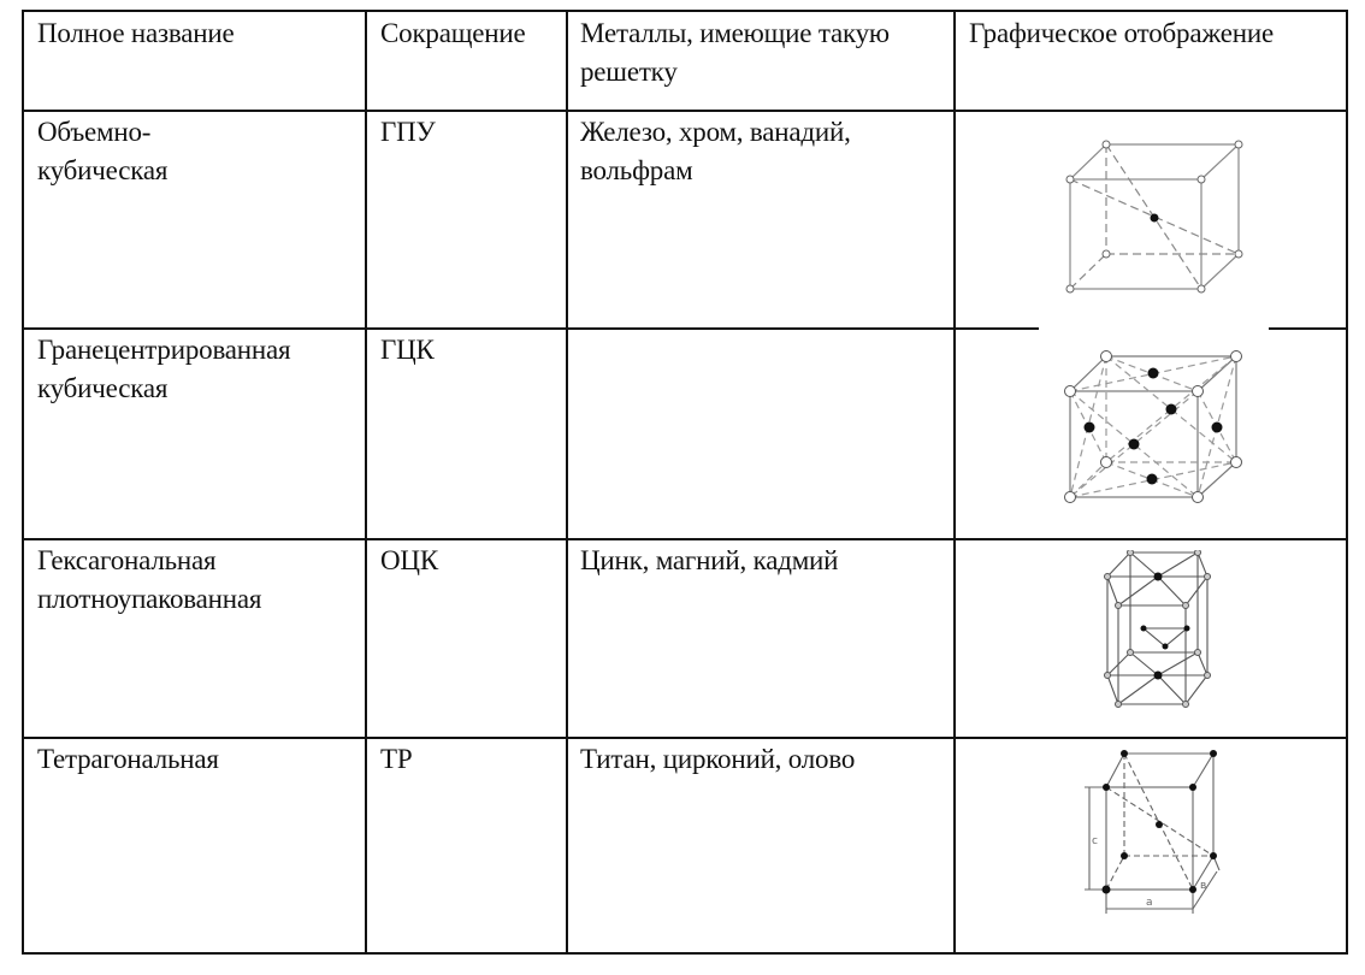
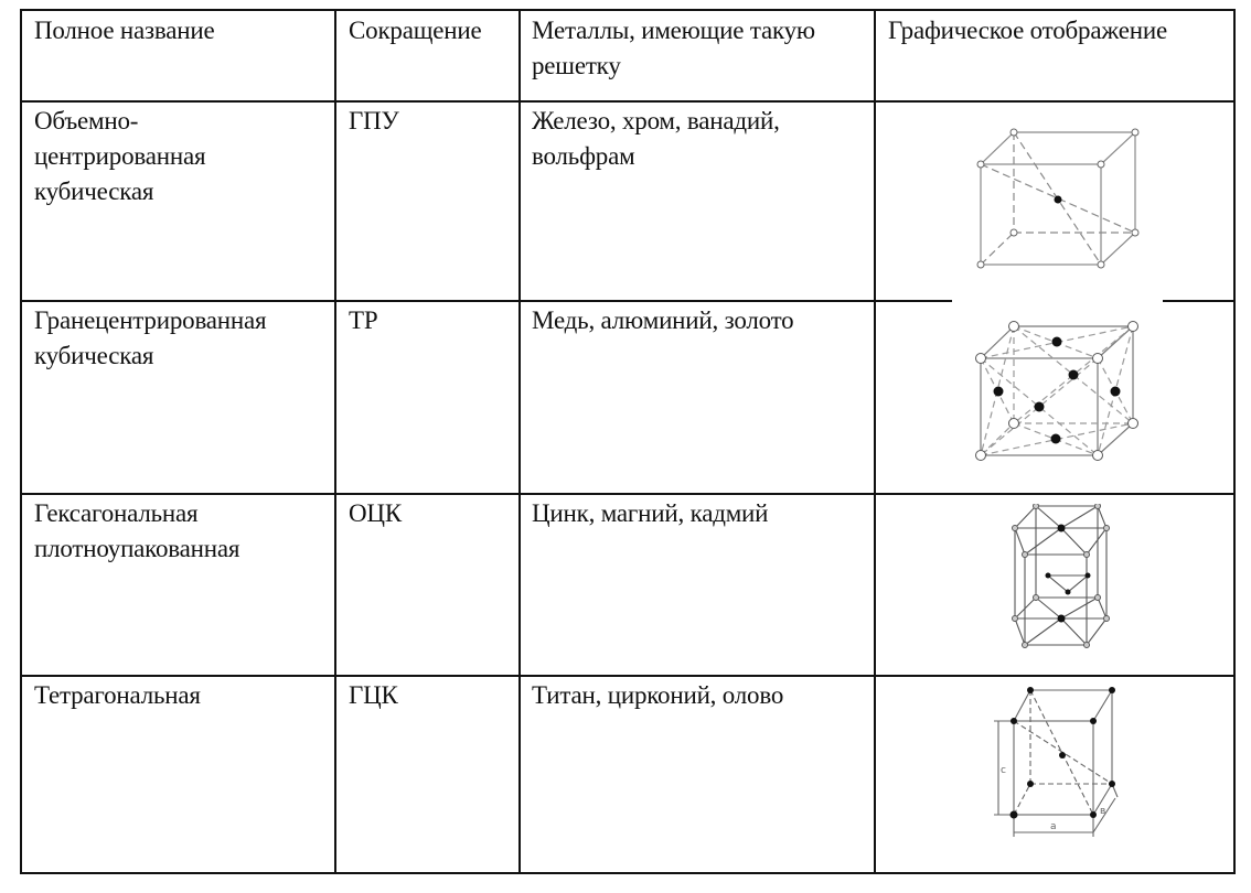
  Полное название
  Сокращение
  Металлы, имеющие такую
  решетку
  Графическое отображение
  Объемно-
+ центрированная
  кубическая
  ГПУ
  Железо, хром, ванадий,
  вольфрам
  Гранецентрированная
  кубическая
- ГЦК
+ ТР
+ Медь, алюминий, золото
  Гексагональная
  плотноупакованная
  ОЦК
  Цинк, магний, кадмий
  Тетрагональная
- ТР
+ ГЦК
  Титан, цирконий, олово
  c
  a
  в
